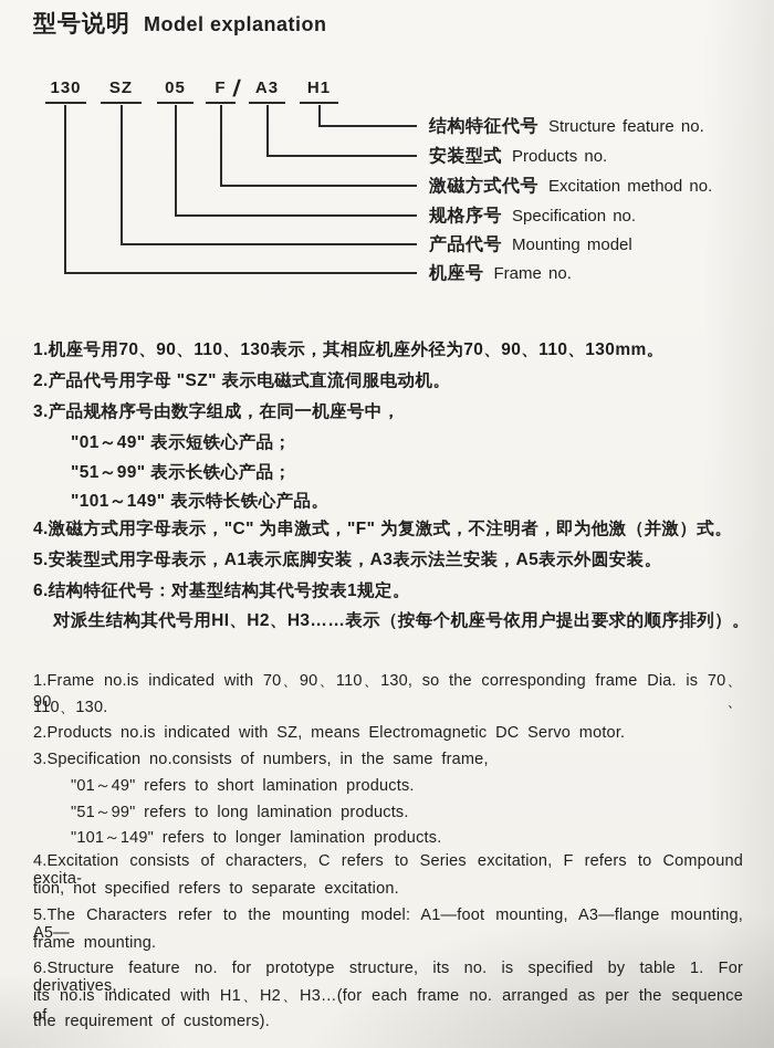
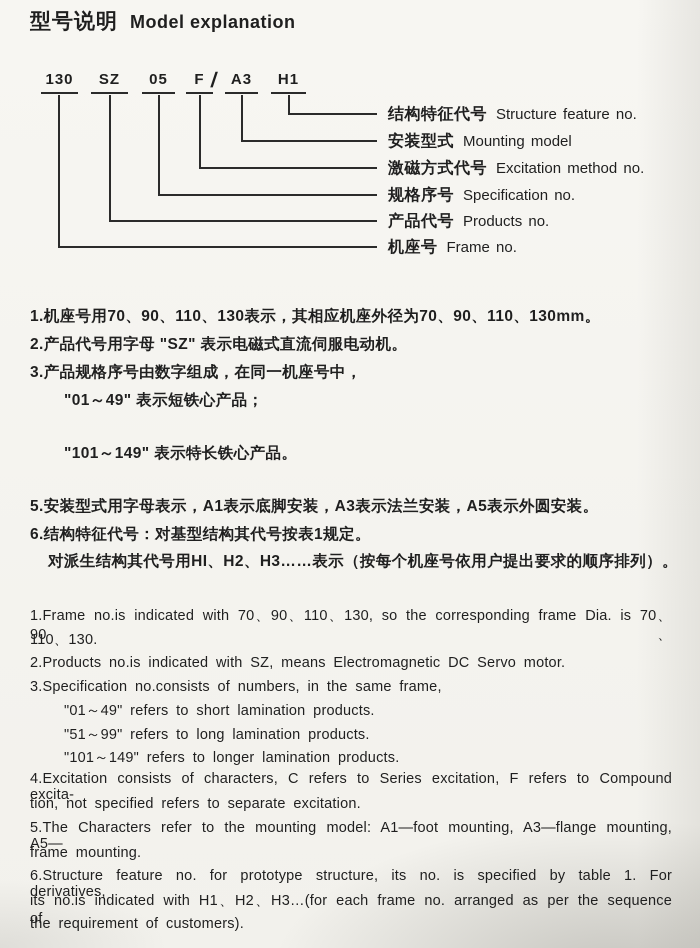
  型号说明
  Model explanation
  130
  SZ
  05
  F
  A3
  H1
  结构特征代号
  Structure feature no.
  安装型式
- Products no.
+ Mounting model
  激磁方式代号
  Excitation method no.
  规格序号
  Specification no.
  产品代号
- Mounting model
+ Products no.
  机座号
  Frame no.
  1.机座号用70、90、110、130表示，其相应机座外径为70、90、110、130mm。
  2.产品代号用字母 "SZ" 表示电磁式直流伺服电动机。
  3.产品规格序号由数字组成，在同一机座号中，
  "01～49" 表示短铁心产品；
- "51～99" 表示长铁心产品；
  "101～149" 表示特长铁心产品。
- 4.激磁方式用字母表示，"C" 为串激式，"F" 为复激式，不注明者，即为他激（并激）式。
  5.安装型式用字母表示，A1表示底脚安装，A3表示法兰安装，A5表示外圆安装。
  6.结构特征代号：对基型结构其代号按表1规定。
  对派生结构其代号用HI、H2、H3……表示（按每个机座号依用户提出要求的顺序排列）。
  1.Frame no.is indicated with 70、90、110、130, so the corresponding frame Dia. is 70、90、
  110、130.
  2.Products no.is indicated with SZ, means Electromagnetic DC Servo motor.
  3.Specification no.consists of numbers, in the same frame,
  "01～49" refers to short lamination products.
  "51～99" refers to long lamination products.
  "101～149" refers to longer lamination products.
  4.Excitation consists of characters, C refers to Series excitation, F refers to Compound excita-
  tion, not specified refers to separate excitation.
  5.The Characters refer to the mounting model: A1—foot mounting, A3—flange mounting, A5—
  frame mounting.
  6.Structure feature no. for prototype structure, its no. is specified by table 1. For derivatives,
  its no.is indicated with H1、H2、H3…(for each frame no. arranged as per the sequence of
  the requirement of customers).
